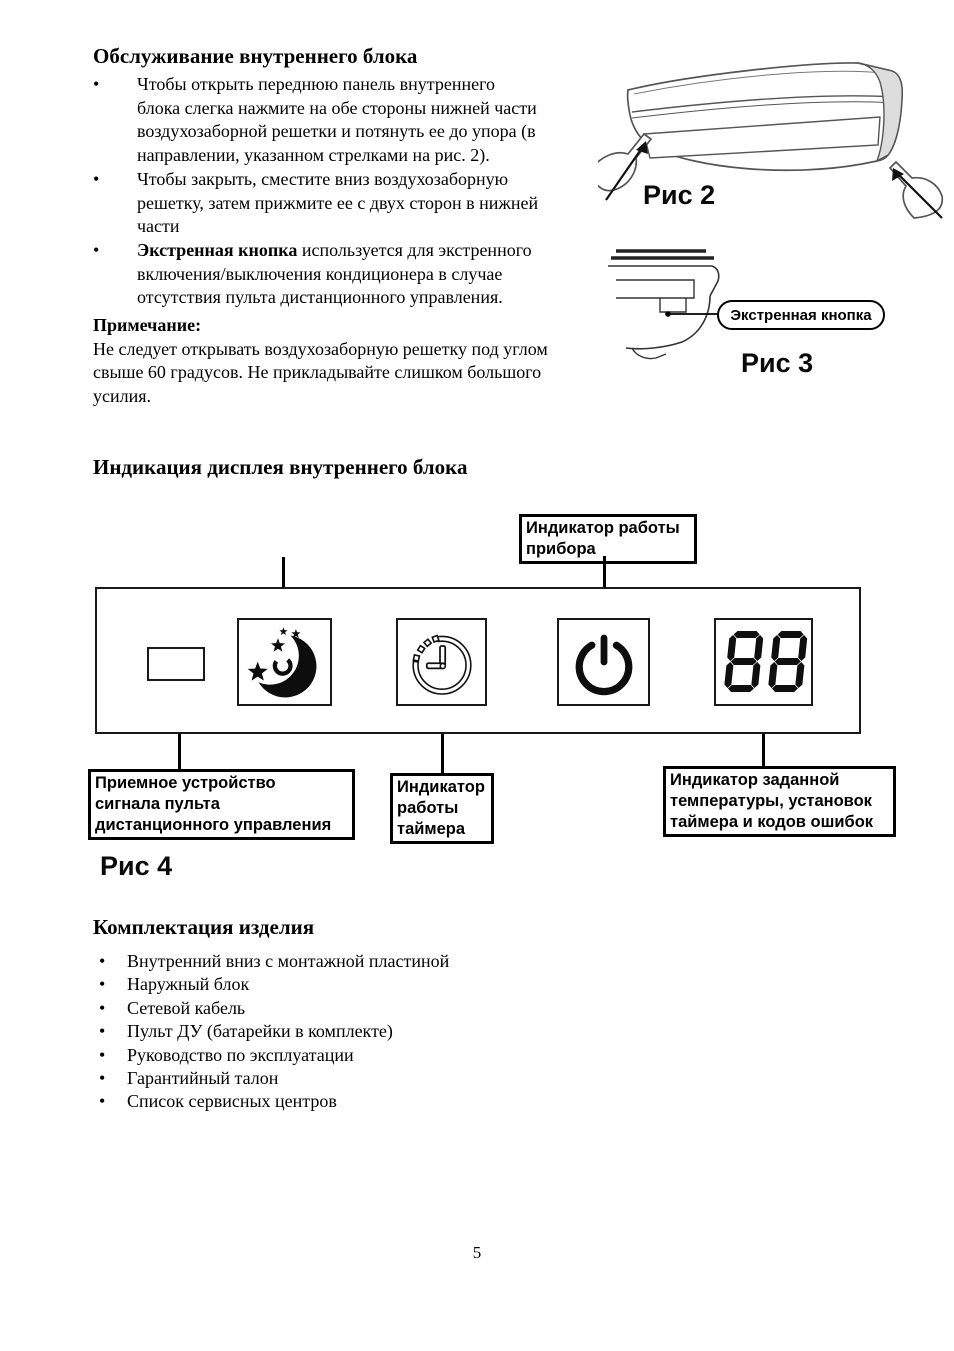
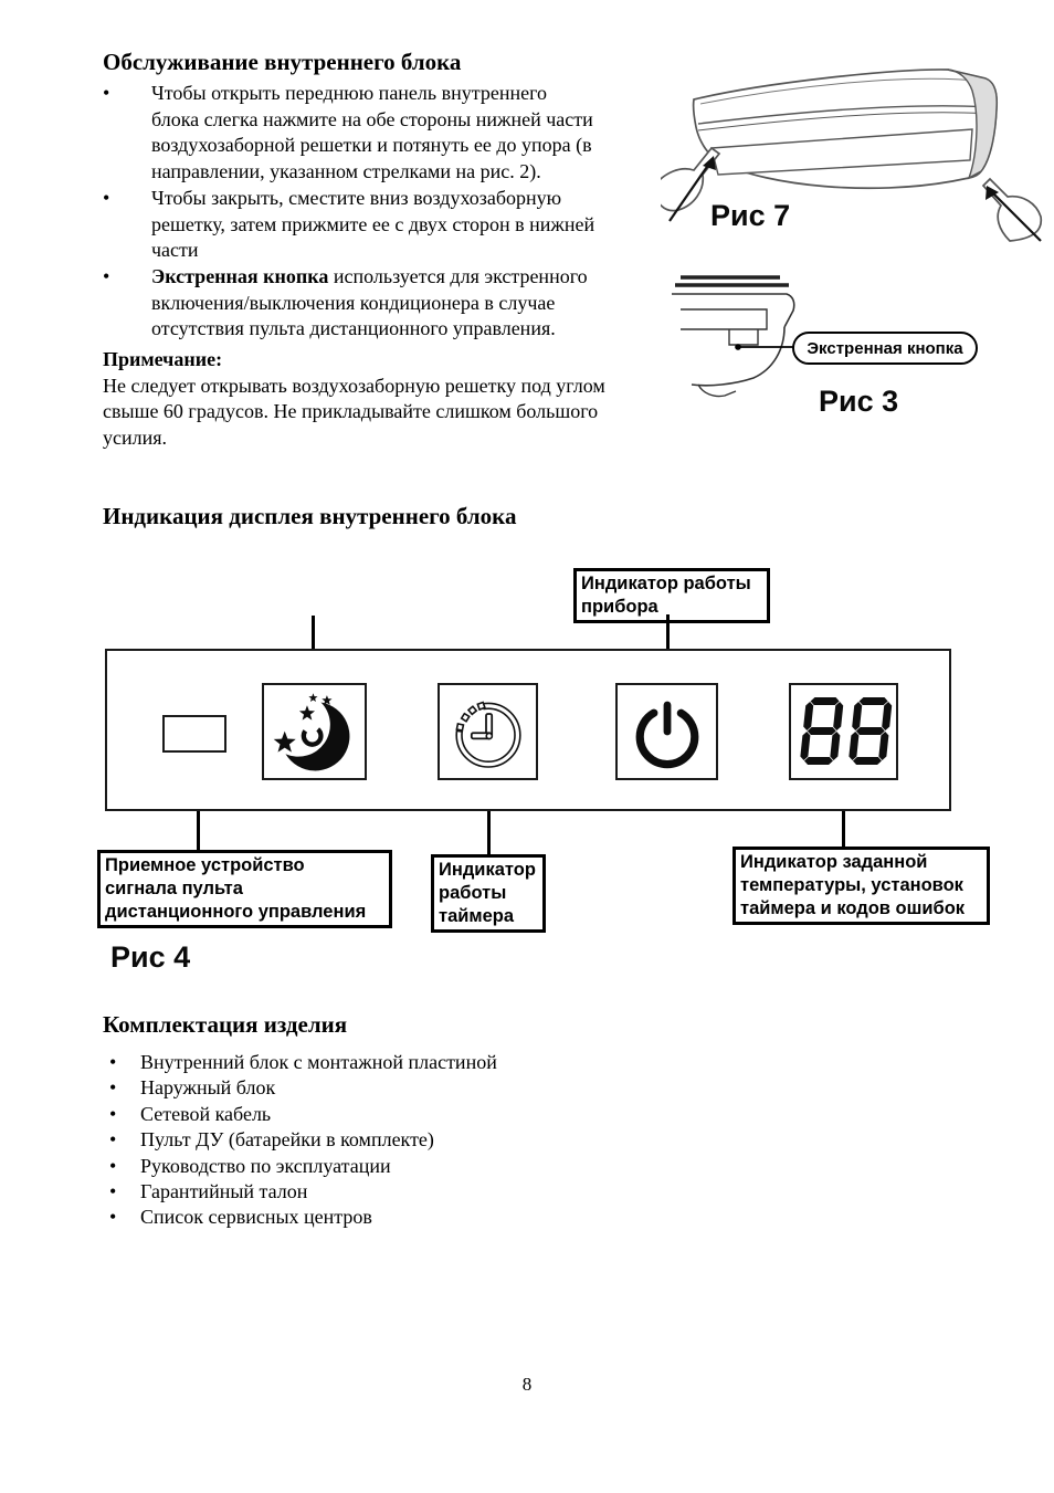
  Обслуживание внутреннего блока
  •
  Чтобы открыть переднюю панель внутреннего
  блока слегка нажмите на обе стороны нижней части
  воздухозаборной решетки и потянуть ее до упора (в
  направлении, указанном стрелками на рис. 2).
  •
  Чтобы закрыть, сместите вниз воздухозаборную
  решетку, затем прижмите ее с двух сторон в нижней
  части
  •
  Экстренная кнопка используется для экстренного
  включения/выключения кондиционера в случае
  отсутствия пульта дистанционного управления.
  Примечание:
  Не следует открывать воздухозаборную решетку под углом
  свыше 60 градусов. Не прикладывайте слишком большого
  усилия.
- Рис 2
+ Рис 7
  Экстренная кнопка
  Рис 3
  Индикация дисплея внутреннего блока
  Индикатор работы
  прибора
  Приемное устройство
  сигнала пульта
  дистанционного управления
  Индикатор
  работы
  таймера
  Индикатор заданной
  температуры, установок
  таймера и кодов ошибок
  Рис 4
  Комплектация изделия
  •
- Внутренний вниз с монтажной пластиной
+ Внутренний блок с монтажной пластиной
  •
  Наружный блок
  •
  Сетевой кабель
  •
  Пульт ДУ (батарейки в комплекте)
  •
  Руководство по эксплуатации
  •
  Гарантийный талон
  •
  Список сервисных центров
- 5
+ 8
